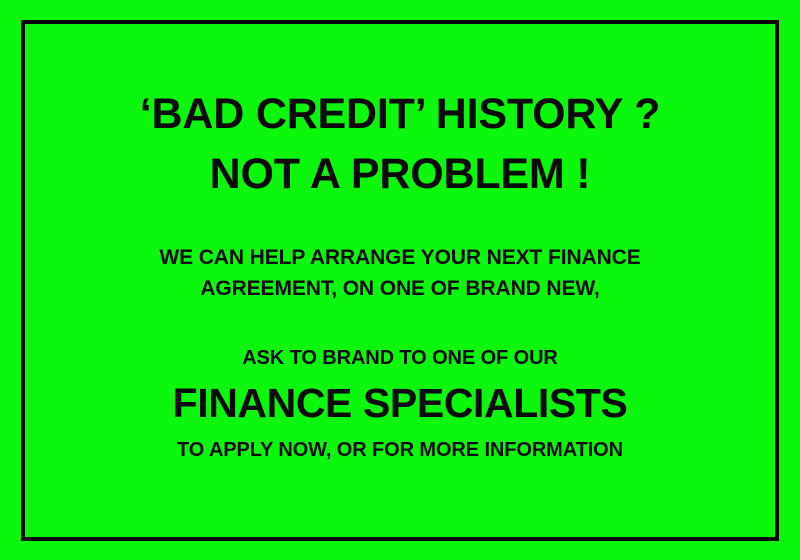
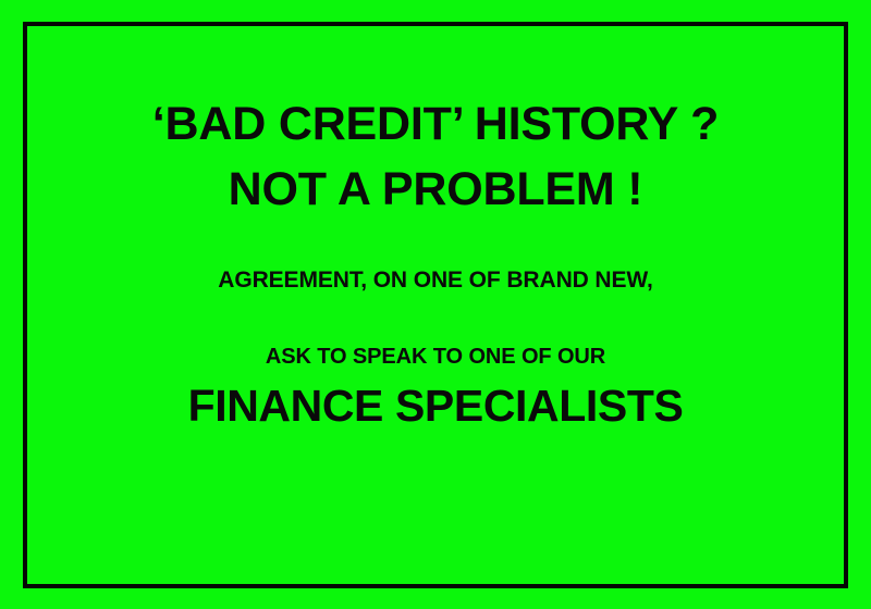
  ‘BAD CREDIT’ HISTORY ?
  NOT A PROBLEM !
- WE CAN HELP ARRANGE YOUR NEXT FINANCE
  AGREEMENT, ON ONE OF BRAND NEW,
- ASK TO BRAND TO ONE OF OUR
+ ASK TO SPEAK TO ONE OF OUR
  FINANCE SPECIALISTS
- TO APPLY NOW, OR FOR MORE INFORMATION
